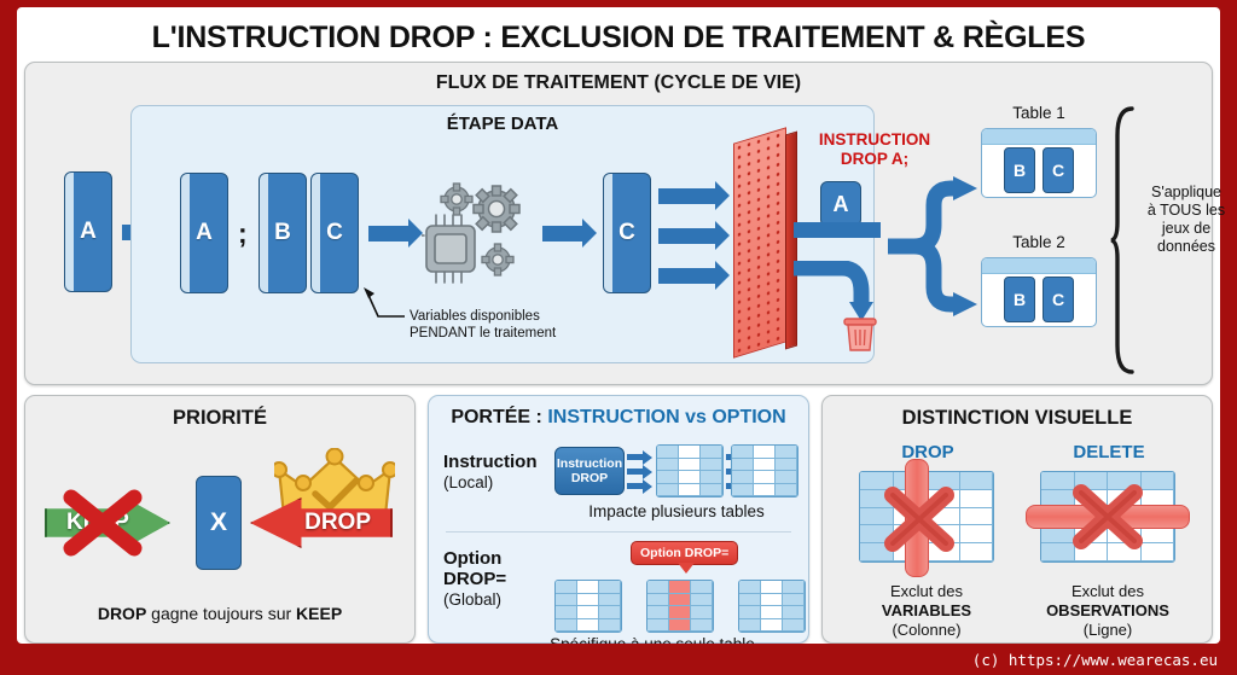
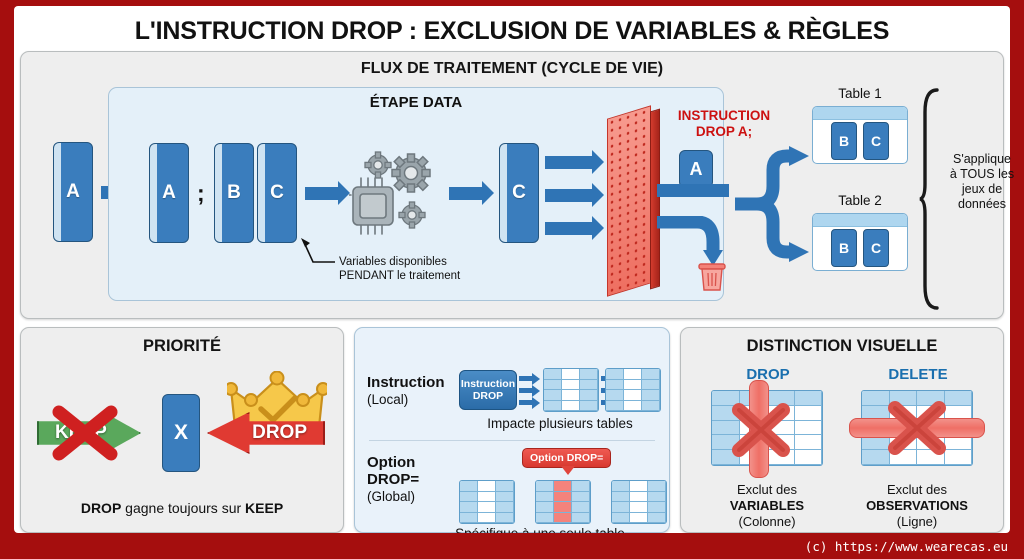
- L'INSTRUCTION DROP : EXCLUSION DE TRAITEMENT & RÈGLES
+ L'INSTRUCTION DROP : EXCLUSION DE VARIABLES & RÈGLES
  FLUX DE TRAITEMENT (CYCLE DE VIE)
  A
  ÉTAPE DATA
  A
  ;
  B
  C
  C
  INSTRUCTION
  DROP A;
  A
  Variables disponibles
  PENDANT le traitement
  Table 1
  B
  C
  Table 2
  B
  C
  S'applique
  à TOUS les
  jeux de
  données
  PRIORITÉ
  X
  DROP
  DROP gagne toujours sur KEEP
- PORTÉE : INSTRUCTION vs OPTION
  Instruction
  (Local)
  Instruction
  DROP
  Impacte plusieurs tables
  Option
  DROP=
  (Global)
  Option DROP=
  DISTINCTION VISUELLE
  DROP
  Exclut des
  VARIABLES
  (Colonne)
  DELETE
  Exclut des
  OBSERVATIONS
  (Ligne)
  (c) https://www.wearecas.eu
